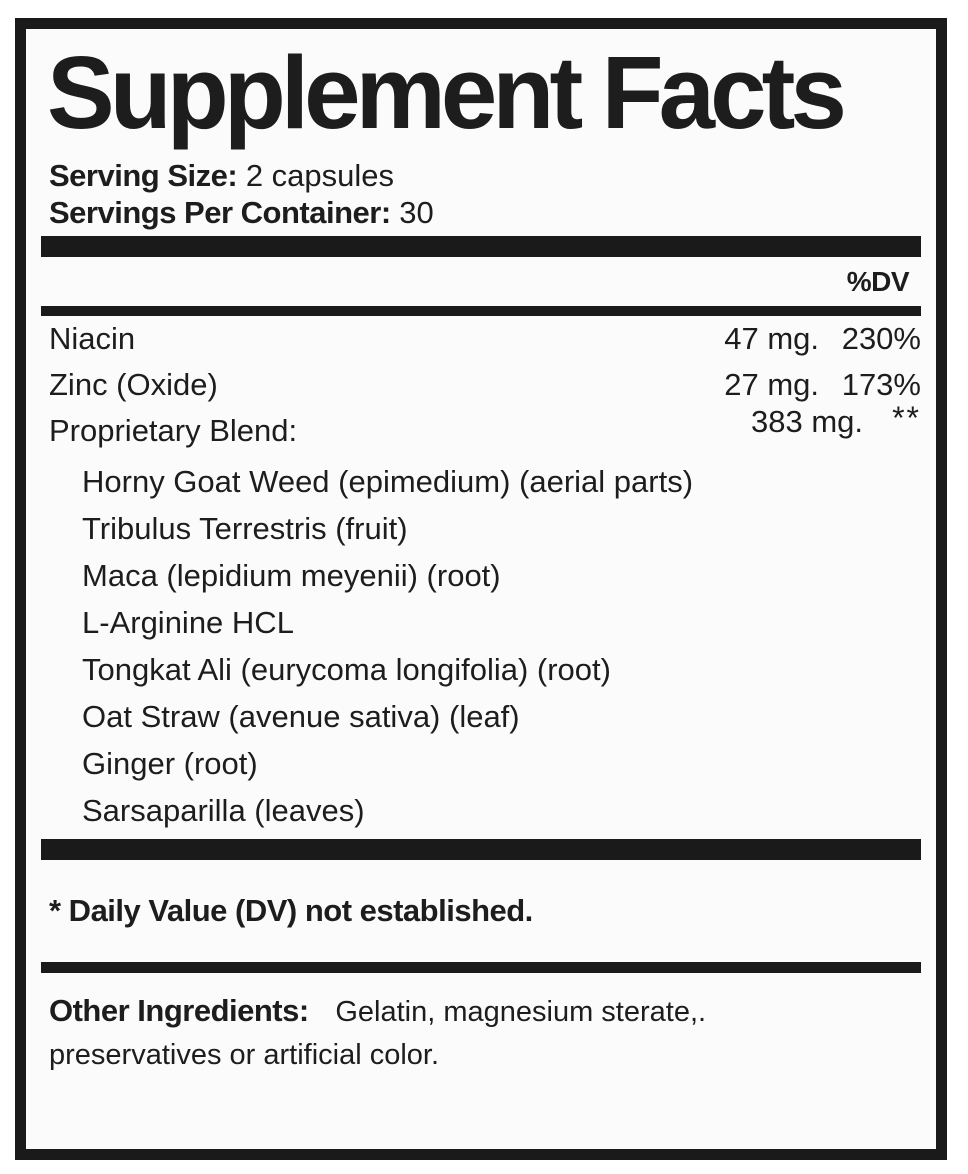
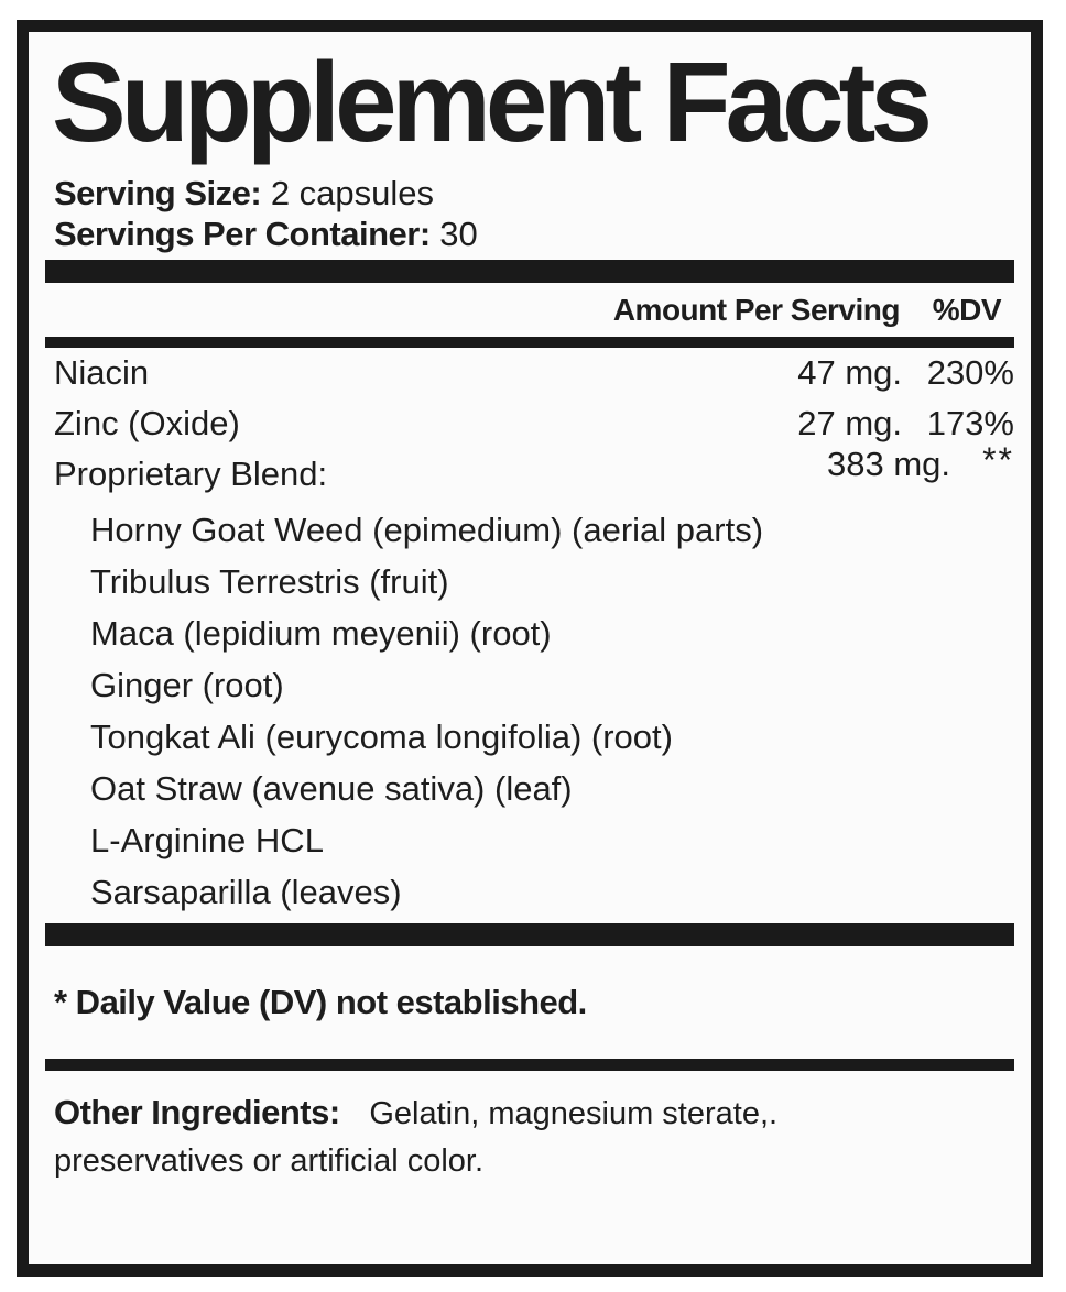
  Supplement Facts
  Serving Size: 2 capsules
  Servings Per Container: 30
+ Amount Per Serving
  %DV
  Niacin
  47 mg.
  230%
  Zinc (Oxide)
  27 mg.
  173%
  Proprietary Blend:
  383 mg.
  **
  Horny Goat Weed (epimedium) (aerial parts)
  Tribulus Terrestris (fruit)
  Maca (lepidium meyenii) (root)
- L-Arginine HCL
+ Ginger (root)
  Tongkat Ali (eurycoma longifolia) (root)
  Oat Straw (avenue sativa) (leaf)
- Ginger (root)
+ L-Arginine HCL
  Sarsaparilla (leaves)
  * Daily Value (DV) not established.
  Other Ingredients: Gelatin, magnesium sterate,.
  preservatives or artificial color.
